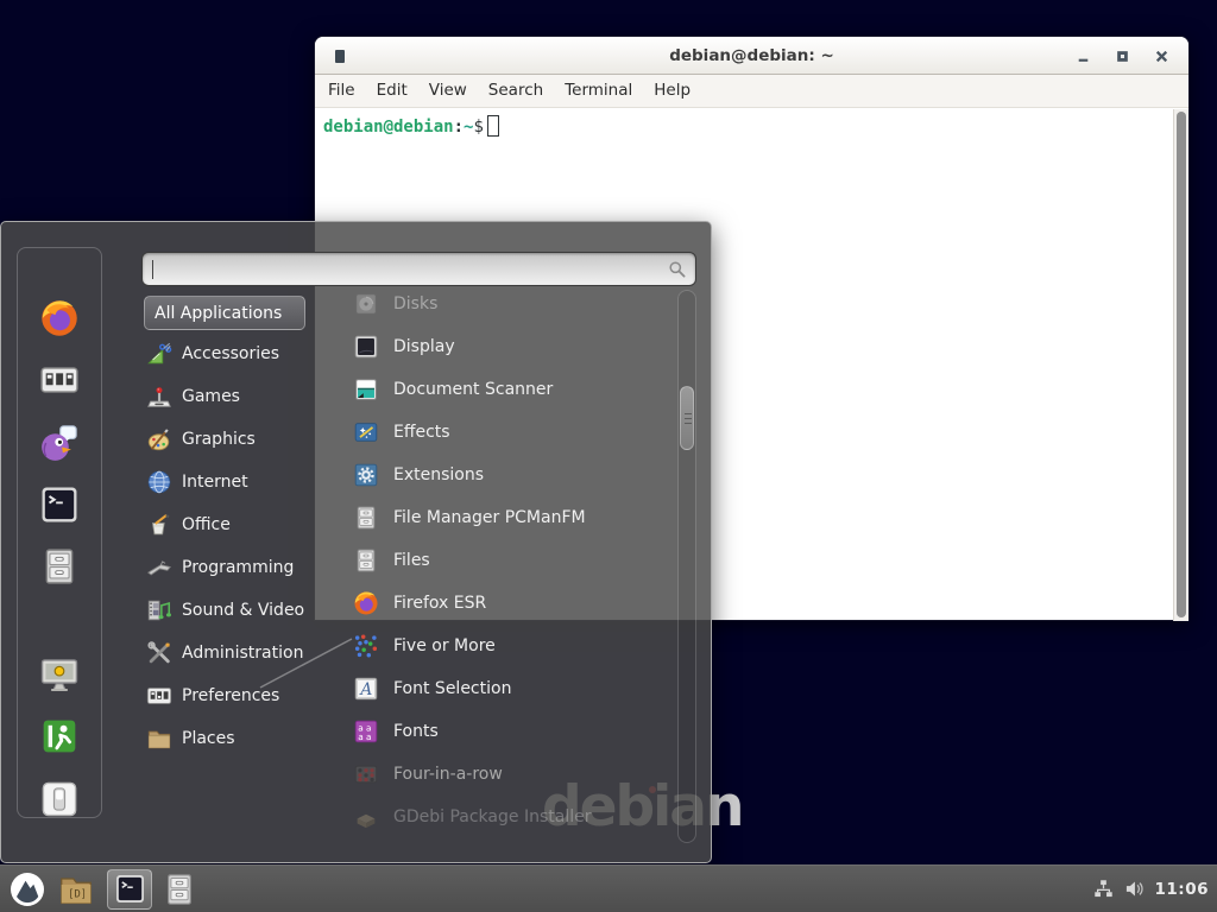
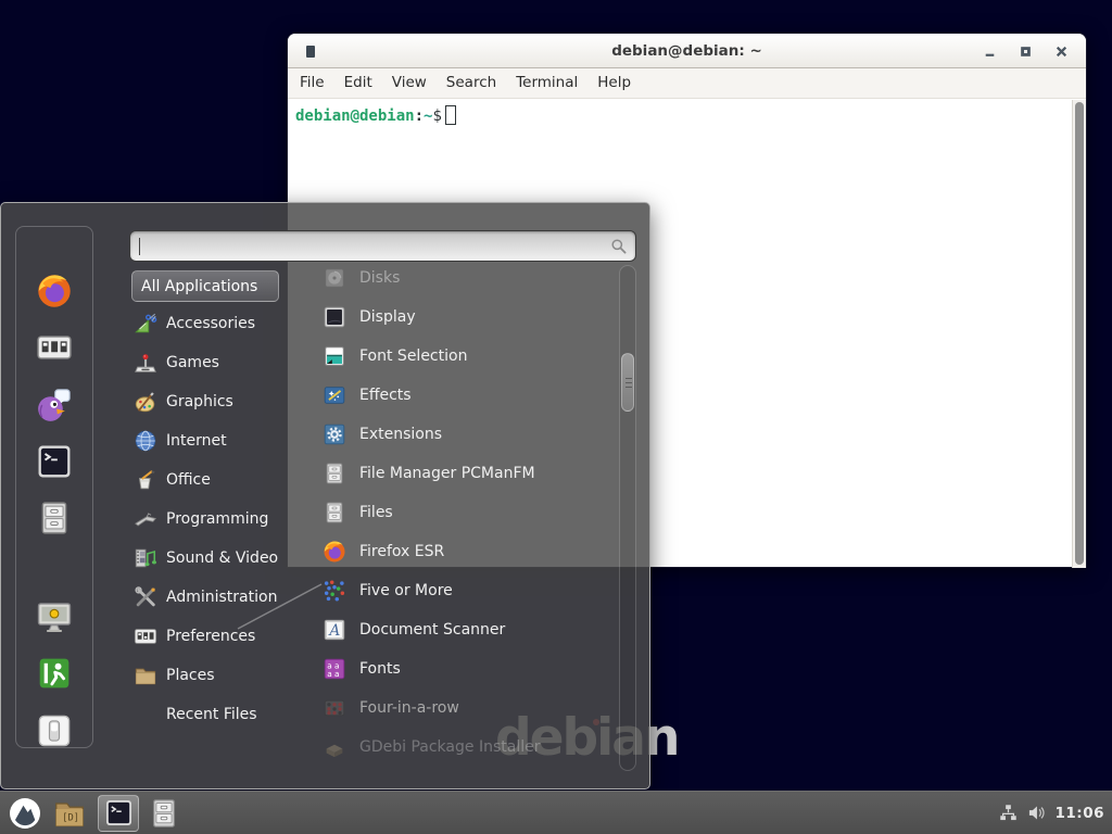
  debian
  debian@debian: ~
  File
  Edit
  View
  Search
  Terminal
  Help
  debian@debian:~$
  All Applications
  Accessories
  Games
  Graphics
  Internet
  Office
  Programming
  Sound & Video
  Administration
  Preferences
  Places
+ Recent Files
  Disks
  Display
- Document Scanner
+ Font Selection
  Effects
  Extensions
  File Manager PCManFM
  Files
  Firefox ESR
  Five or More
  A
- Font Selection
+ Document Scanner
  a a
  a a
  Fonts
  Four-in-a-row
  GDebi Package Installer
  [D]
  11:06
